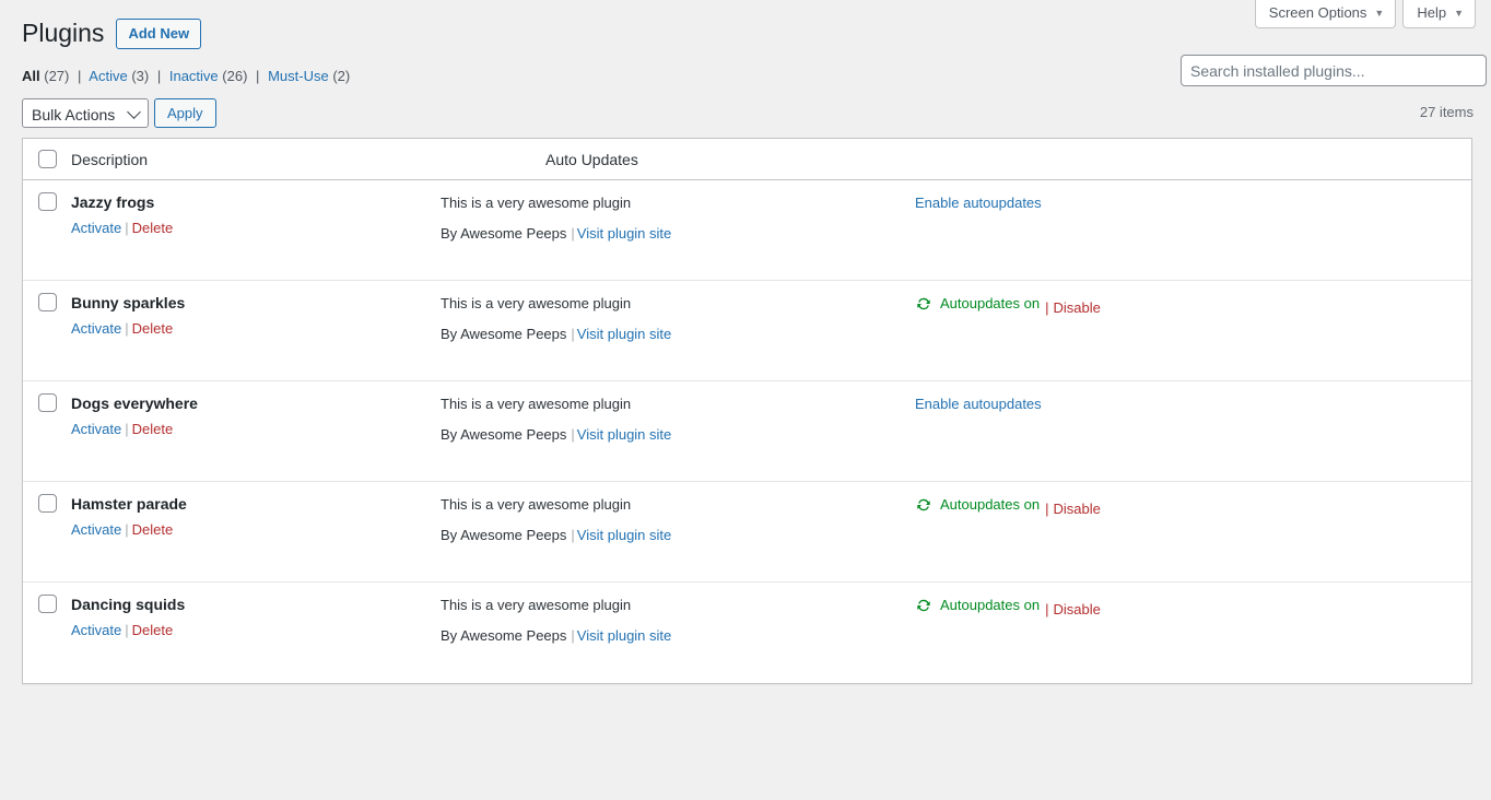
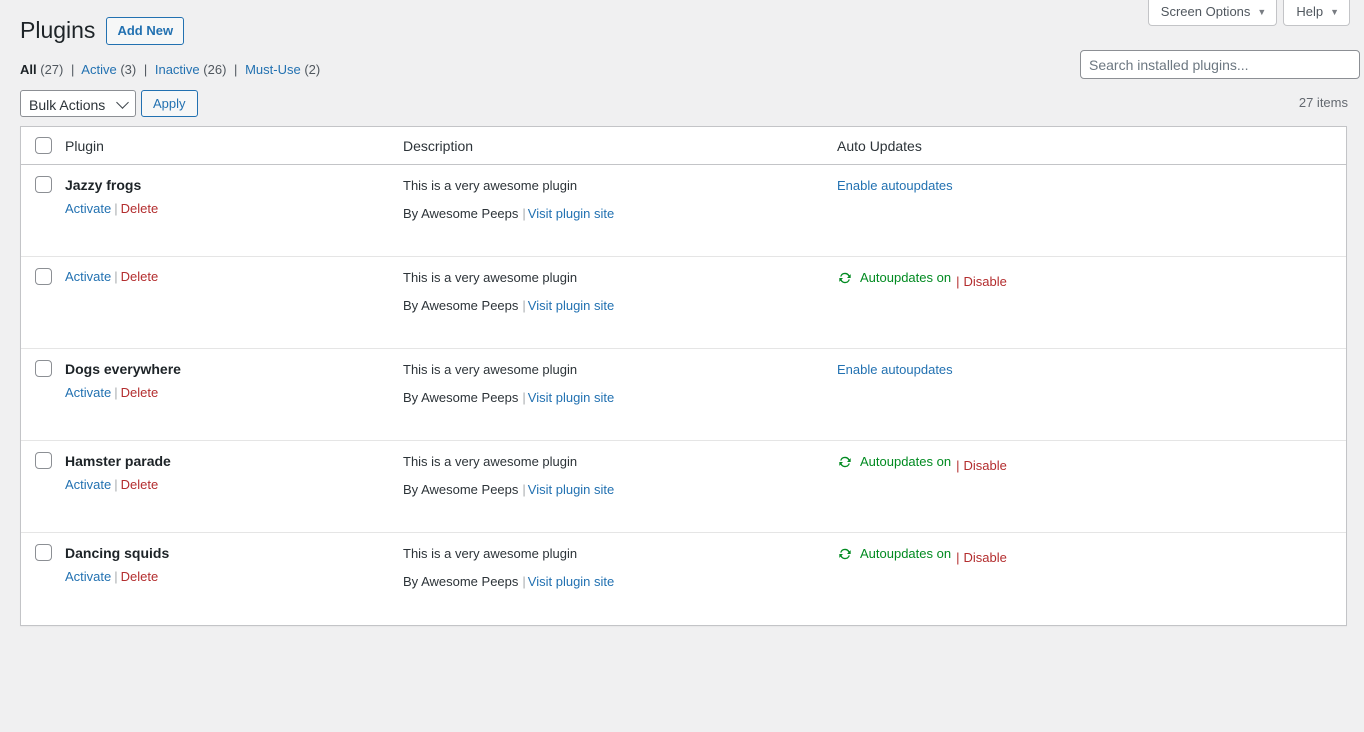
  Screen Options
  ▼
  Help
  ▼
  Plugins
  Add New
  All (27) | Active (3) | Inactive (26) | Must-Use (2)
  Search installed plugins...
  Bulk Actions
  Apply
  27 items
+ Plugin
  Description
  Auto Updates
  Jazzy frogs
  Activate | Delete
  This is a very awesome plugin
  By Awesome Peeps | Visit plugin site
  Enable autoupdates
- Bunny sparkles
  Activate | Delete
  This is a very awesome plugin
  By Awesome Peeps | Visit plugin site
  Autoupdates on
  | Disable
  Dogs everywhere
  Activate | Delete
  This is a very awesome plugin
  By Awesome Peeps | Visit plugin site
  Enable autoupdates
  Hamster parade
  Activate | Delete
  This is a very awesome plugin
  By Awesome Peeps | Visit plugin site
  Autoupdates on
  | Disable
  Dancing squids
  Activate | Delete
  This is a very awesome plugin
  By Awesome Peeps | Visit plugin site
  Autoupdates on
  | Disable
